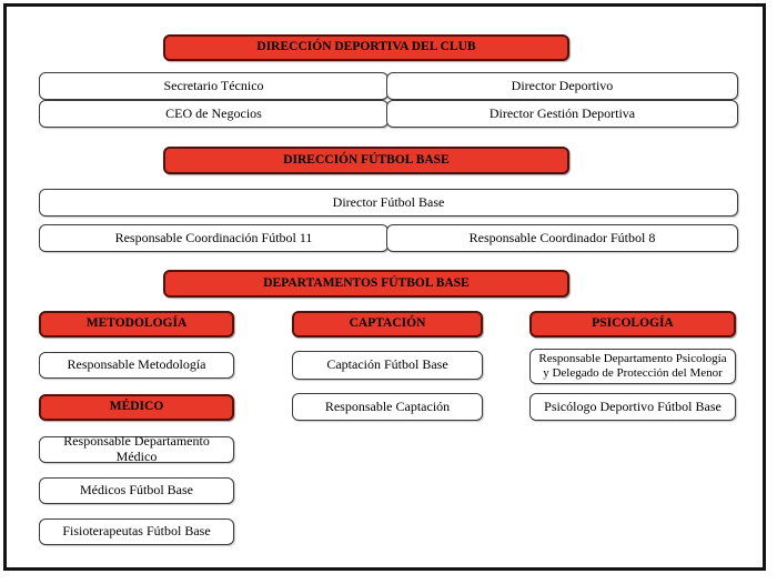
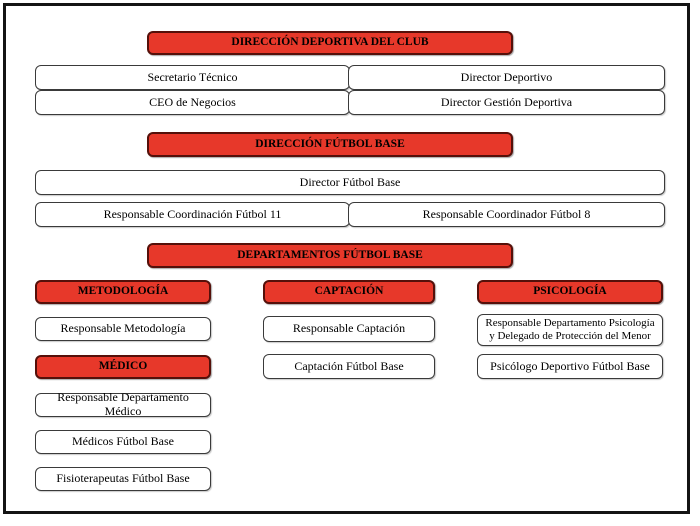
  DIRECCIÓN DEPORTIVA DEL CLUB
  Secretario Técnico
  Director Deportivo
  CEO de Negocios
  Director Gestión Deportiva
  DIRECCIÓN FÚTBOL BASE
  Director Fútbol Base
  Responsable Coordinación Fútbol 11
  Responsable Coordinador Fútbol 8
  DEPARTAMENTOS FÚTBOL BASE
  METODOLOGÍA
  CAPTACIÓN
  PSICOLOGÍA
  Responsable Metodología
- Captación Fútbol Base
+ Responsable Captación
  Responsable Departamento Psicología y Delegado de Protección del Menor
  MÉDICO
- Responsable Captación
+ Captación Fútbol Base
  Psicólogo Deportivo Fútbol Base
  Responsable Departamento Médico
  Médicos Fútbol Base
  Fisioterapeutas Fútbol Base
